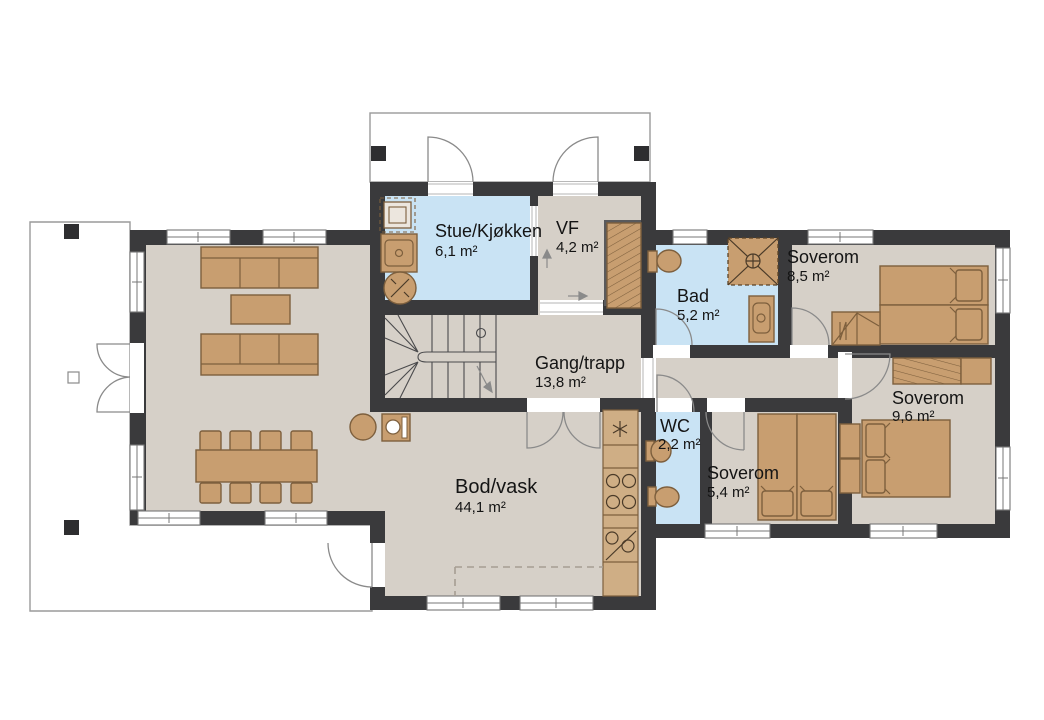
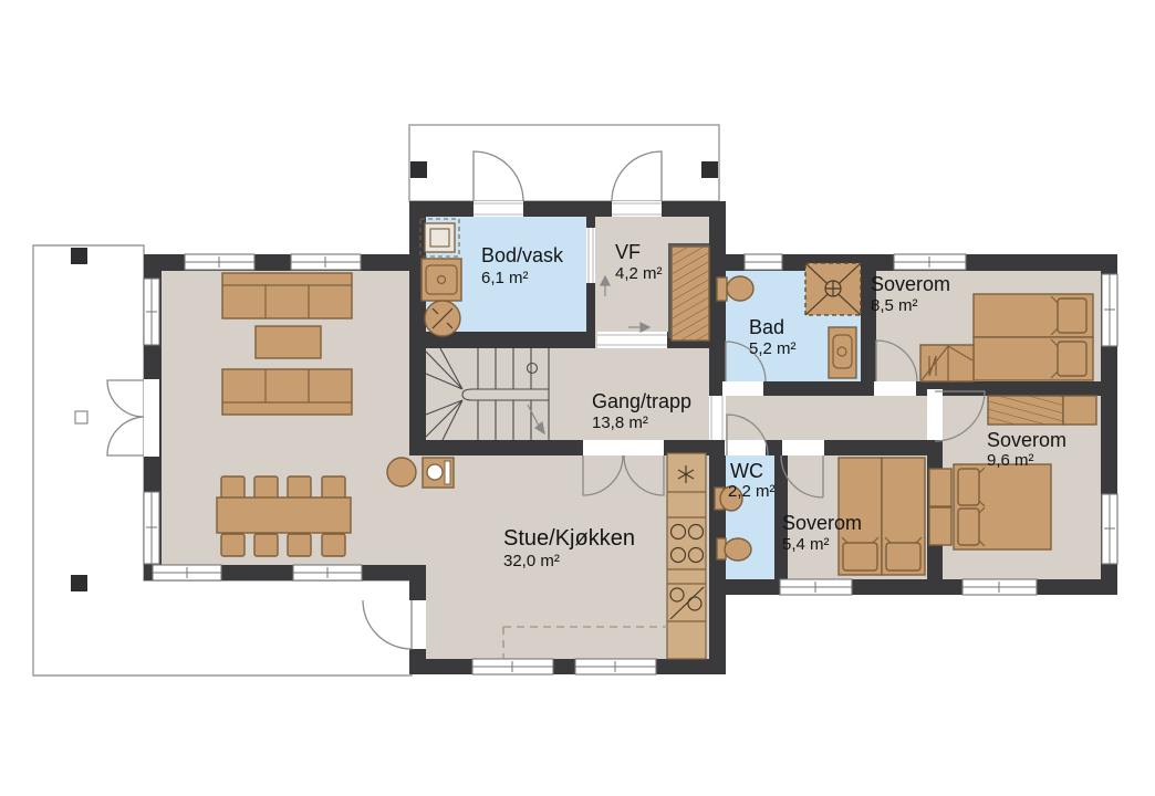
- Stue/Kjøkken
+ Bod/vask
  6,1 m²
  VF
  4,2 m²
  Bad
  5,2 m²
  Soverom
  8,5 m²
  Gang/trapp
  13,8 m²
  WC
  2,2 m²
  Soverom
  5,4 m²
  Soverom
  9,6 m²
- Bod/vask
+ Stue/Kjøkken
- 44,1 m²
+ 32,0 m²
